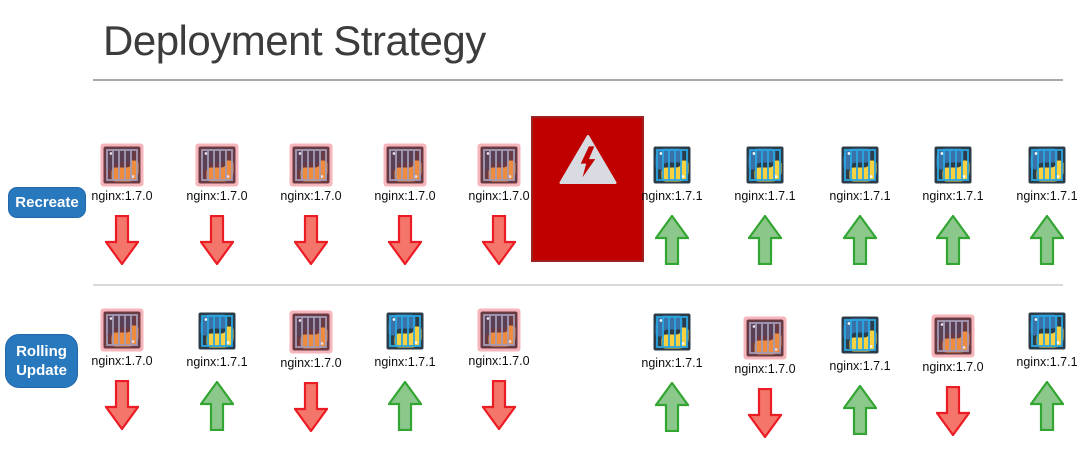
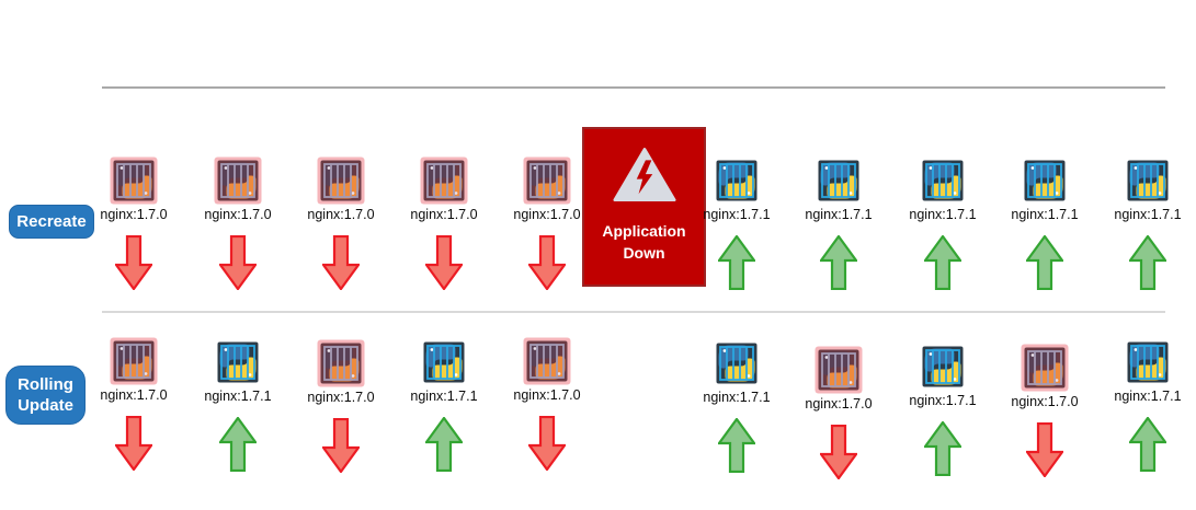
- Deployment Strategy
  Recreate
  nginx:1.7.0
  nginx:1.7.0
  nginx:1.7.0
  nginx:1.7.0
  nginx:1.7.0
+ Application Down
  nginx:1.7.1
  nginx:1.7.1
  nginx:1.7.1
  nginx:1.7.1
  nginx:1.7.1
  Rolling Update
  nginx:1.7.0
  nginx:1.7.1
  nginx:1.7.0
  nginx:1.7.1
  nginx:1.7.0
  nginx:1.7.1
  nginx:1.7.0
  nginx:1.7.1
  nginx:1.7.0
  nginx:1.7.1
